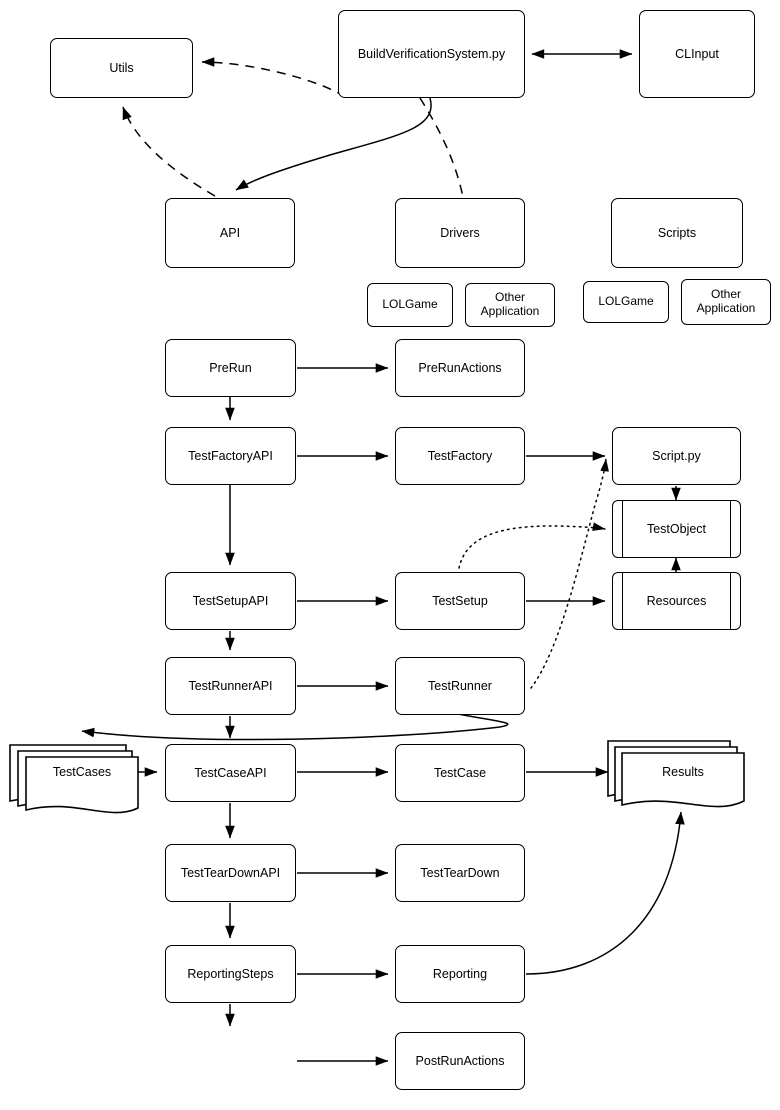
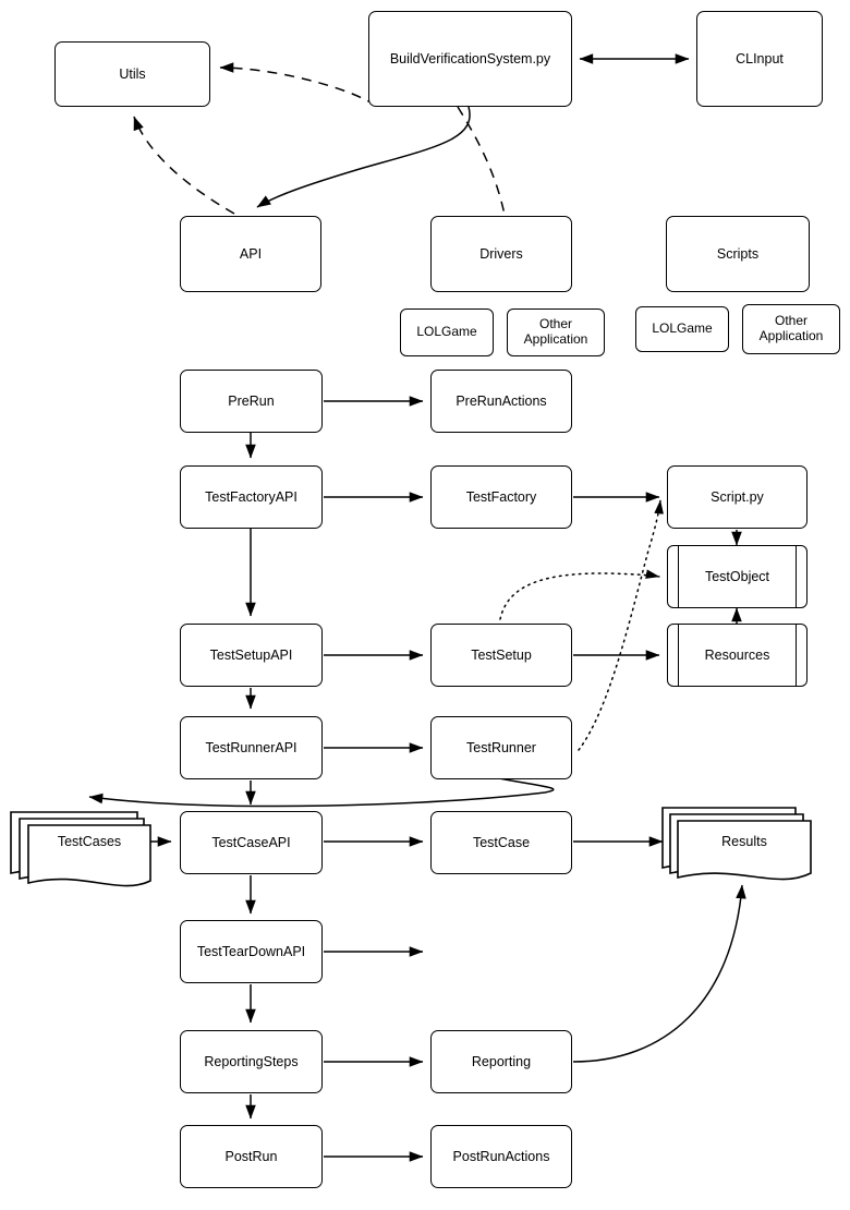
  Utils
  BuildVerificationSystem.py
  CLInput
  API
  Drivers
  Scripts
  LOLGame
  Other Application
  LOLGame
  Other Application
  PreRun
  PreRunActions
  TestFactoryAPI
  TestFactory
  Script.py
  TestObject
  TestSetupAPI
  TestSetup
  Resources
  TestRunnerAPI
  TestRunner
  TestCases
  TestCaseAPI
  TestCase
  Results
  TestTearDownAPI
- TestTearDown
  ReportingSteps
  Reporting
+ PostRun
  PostRunActions
